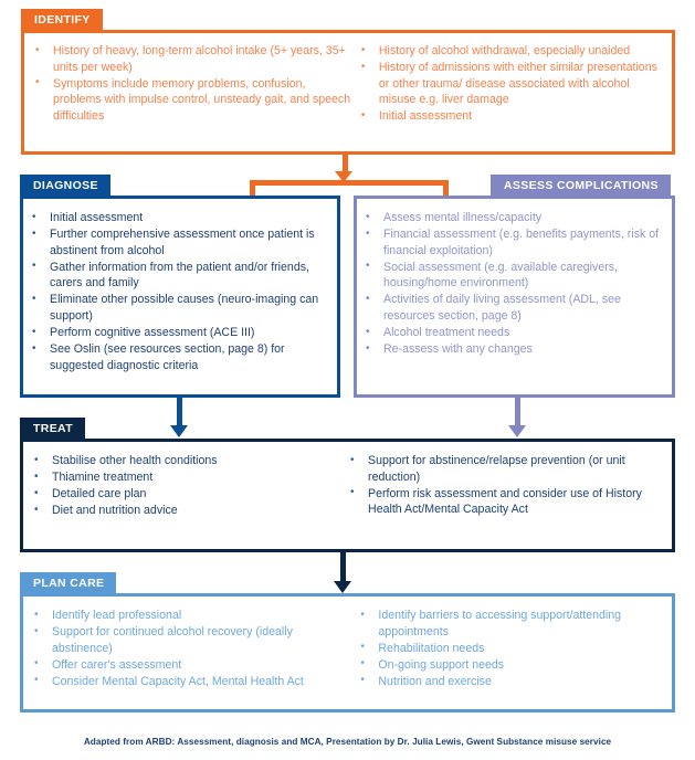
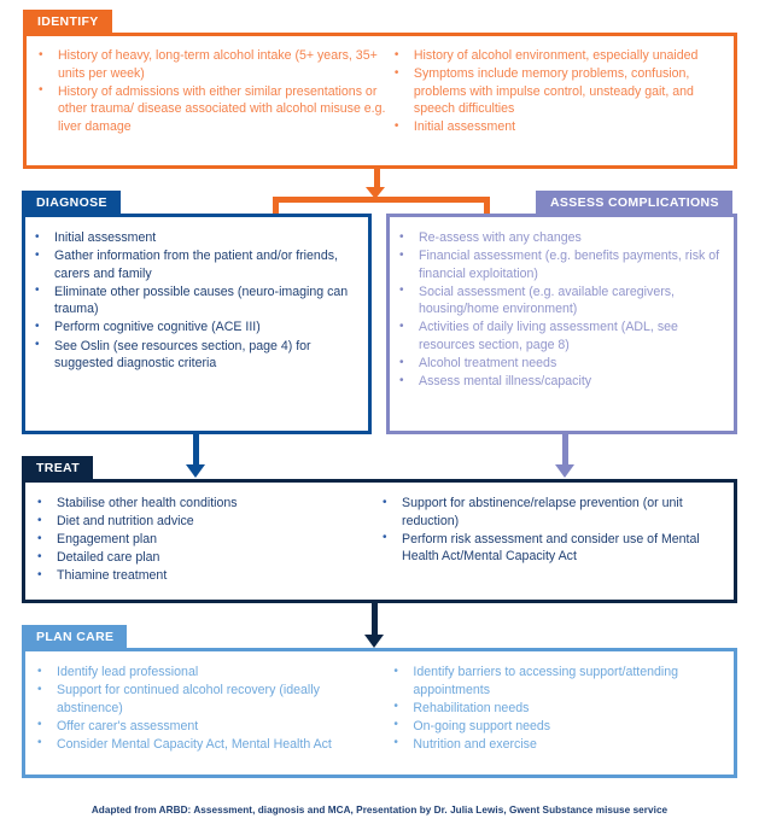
  IDENTIFY
  History of heavy, long-term alcohol intake (5+ years, 35+ units per week)
- Symptoms include memory problems, confusion, problems with impulse control, unsteady gait, and speech difficulties
+ History of admissions with either similar presentations or other trauma/ disease associated with alcohol misuse e.g. liver damage
- History of alcohol withdrawal, especially unaided
+ History of alcohol environment, especially unaided
- History of admissions with either similar presentations or other trauma/ disease associated with alcohol misuse e.g. liver damage
+ Symptoms include memory problems, confusion, problems with impulse control, unsteady gait, and speech difficulties
  Initial assessment
  DIAGNOSE
  Initial assessment
- Further comprehensive assessment once patient is abstinent from alcohol
  Gather information from the patient and/or friends, carers and family
- Eliminate other possible causes (neuro-imaging can support)
+ Eliminate other possible causes (neuro-imaging can trauma)
- Perform cognitive assessment (ACE III)
+ Perform cognitive cognitive (ACE III)
- See Oslin (see resources section, page 8) for suggested diagnostic criteria
+ See Oslin (see resources section, page 4) for suggested diagnostic criteria
  ASSESS COMPLICATIONS
- Assess mental illness/capacity
+ Re-assess with any changes
  Financial assessment (e.g. benefits payments, risk of financial exploitation)
  Social assessment (e.g. available caregivers, housing/home environment)
  Activities of daily living assessment (ADL, see resources section, page 8)
  Alcohol treatment needs
- Re-assess with any changes
+ Assess mental illness/capacity
  TREAT
  Stabilise other health conditions
- Thiamine treatment
+ Diet and nutrition advice
+ Engagement plan
  Detailed care plan
- Diet and nutrition advice
+ Thiamine treatment
  Support for abstinence/relapse prevention (or unit reduction)
- Perform risk assessment and consider use of History Health Act/Mental Capacity Act
+ Perform risk assessment and consider use of Mental Health Act/Mental Capacity Act
  PLAN CARE
  Identify lead professional
  Support for continued alcohol recovery (ideally abstinence)
  Offer carer's assessment
  Consider Mental Capacity Act, Mental Health Act
  Identify barriers to accessing support/attending appointments
  Rehabilitation needs
  On-going support needs
  Nutrition and exercise
  Adapted from ARBD: Assessment, diagnosis and MCA, Presentation by Dr. Julia Lewis, Gwent Substance misuse service
